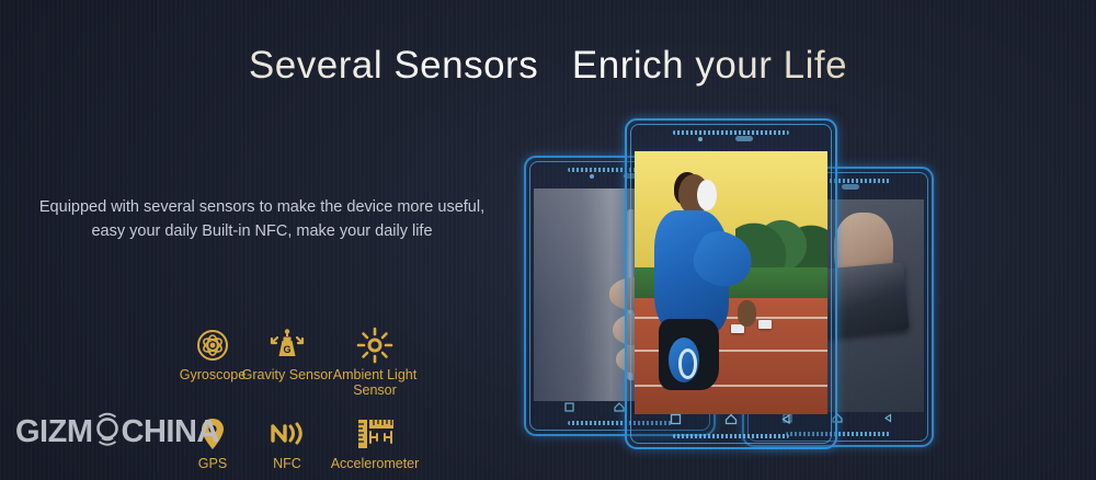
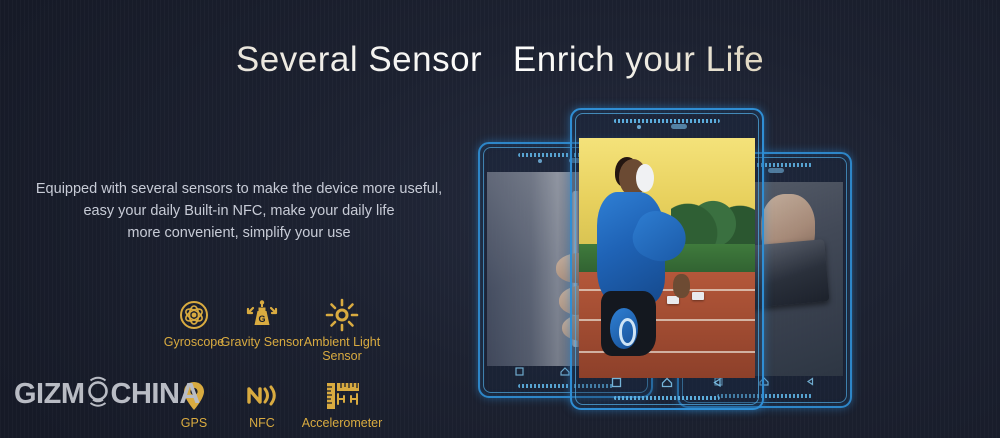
- Several Sensors Enrich your Life
+ Several Sensor Enrich your Life
  Equipped with several sensors to make the device more useful,
  easy your daily Built-in NFC, make your daily life
+ more convenient, simplify your use
  Gyroscope
  G
  Gravity Sensor
  Ambient Light Sensor
  GPS
  NFC
  Accelerometer
  GIZM
  CHINA
